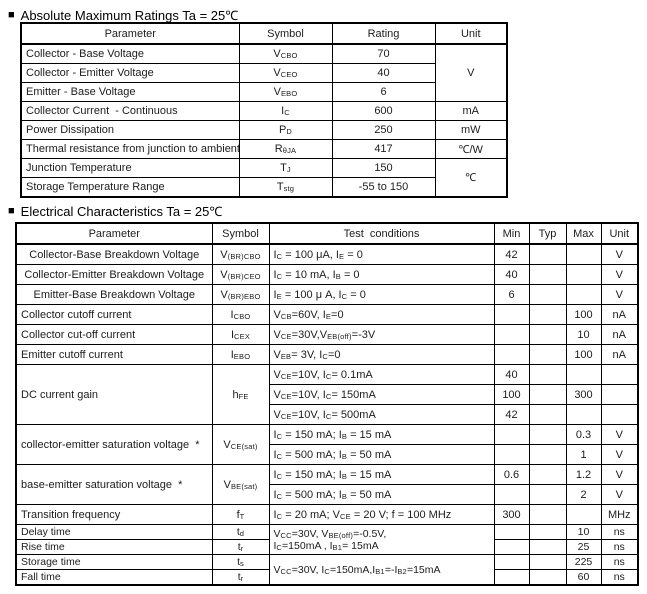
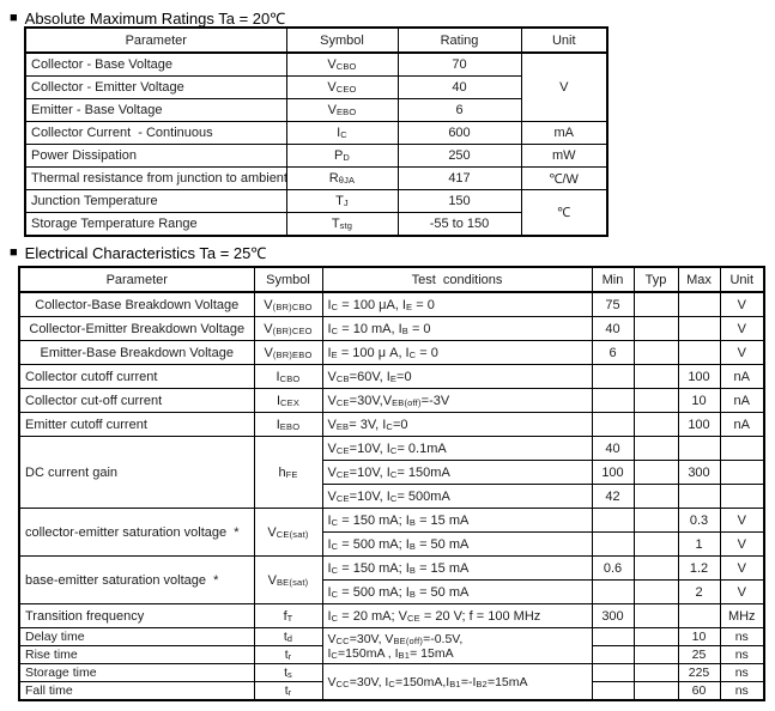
  ■
- Absolute Maximum Ratings Ta = 25℃
+ Absolute Maximum Ratings Ta = 20℃
  Parameter	Symbol	Rating	Unit
  Collector - Base Voltage	VCBO	70	V
  Collector - Emitter Voltage	VCEO	40
  Emitter - Base Voltage	VEBO	6
  Collector Current - Continuous	IC	600	mA
  Power Dissipation	PD	250	mW
  Thermal resistance from junction to ambient	RθJA	417	℃/W
  Junction Temperature	TJ	150	℃
  Storage Temperature Range	Tstg	-55 to 150
  ■
  Electrical Characteristics Ta = 25℃
  Parameter	Symbol	Test conditions	Min	Typ	Max	Unit
- Collector-Base Breakdown Voltage	V(BR)CBO	IC = 100 μA, IE = 0	42			V
+ Collector-Base Breakdown Voltage	V(BR)CBO	IC = 100 μA, IE = 0	75			V
  Collector-Emitter Breakdown Voltage	V(BR)CEO	IC = 10 mA, IB = 0	40			V
  Emitter-Base Breakdown Voltage	V(BR)EBO	IE = 100 μ A, IC = 0	6			V
  Collector cutoff current	ICBO	VCB=60V, IE=0			100	nA
  Collector cut-off current	ICEX	VCE=30V,VEB(off)=-3V			10	nA
  Emitter cutoff current	IEBO	VEB= 3V, IC=0			100	nA
  DC current gain	hFE	VCE=10V, IC= 0.1mA	40
  VCE=10V, IC= 150mA	100		300
  VCE=10V, IC= 500mA	42
  collector-emitter saturation voltage *	VCE(sat)	IC = 150 mA; IB = 15 mA			0.3	V
  IC = 500 mA; IB = 50 mA			1	V
  base-emitter saturation voltage *	VBE(sat)	IC = 150 mA; IB = 15 mA	0.6		1.2	V
  IC = 500 mA; IB = 50 mA			2	V
  Transition frequency	fT	IC = 20 mA; VCE = 20 V; f = 100 MHz	300			MHz
  Delay time	td	VCC=30V, VBE(off)=-0.5V,IC=150mA , IB1= 15mA			10	ns
  Rise time	tr			25	ns
  Storage time	ts	VCC=30V, IC=150mA,IB1=-IB2=15mA			225	ns
  Fall time	tr			60	ns
